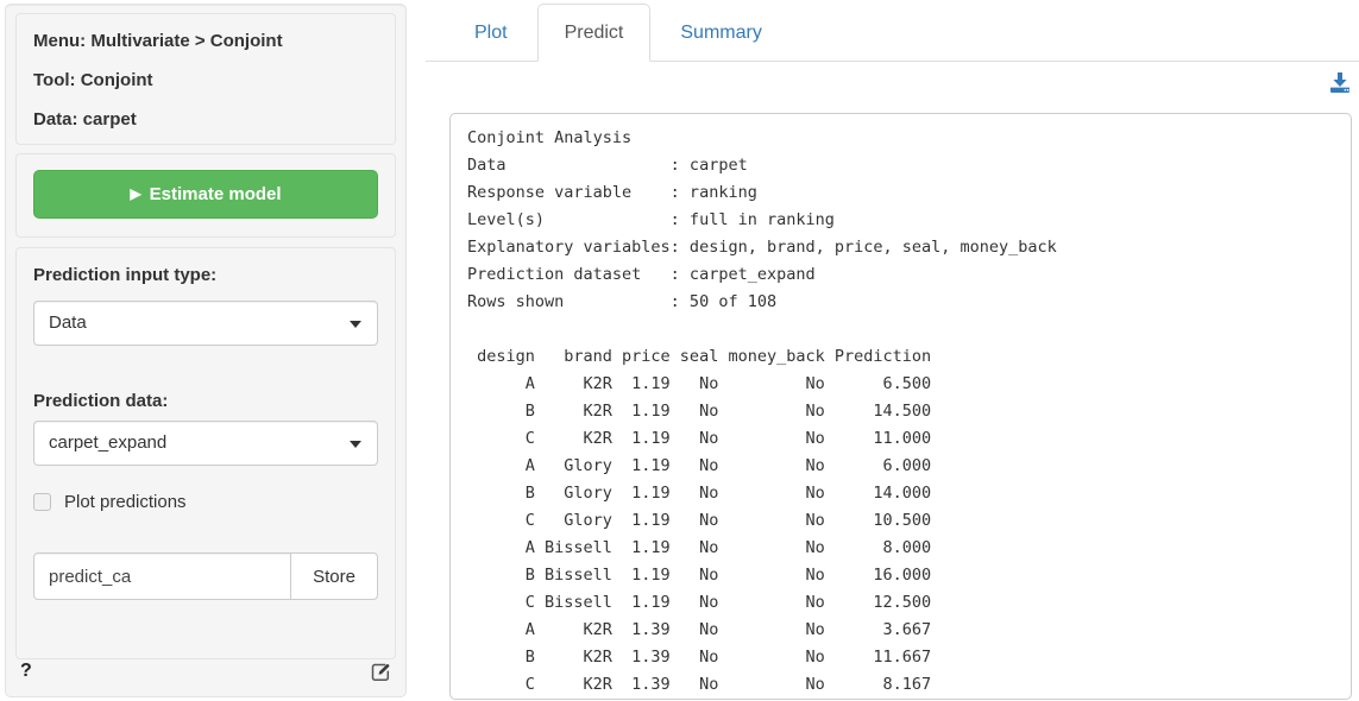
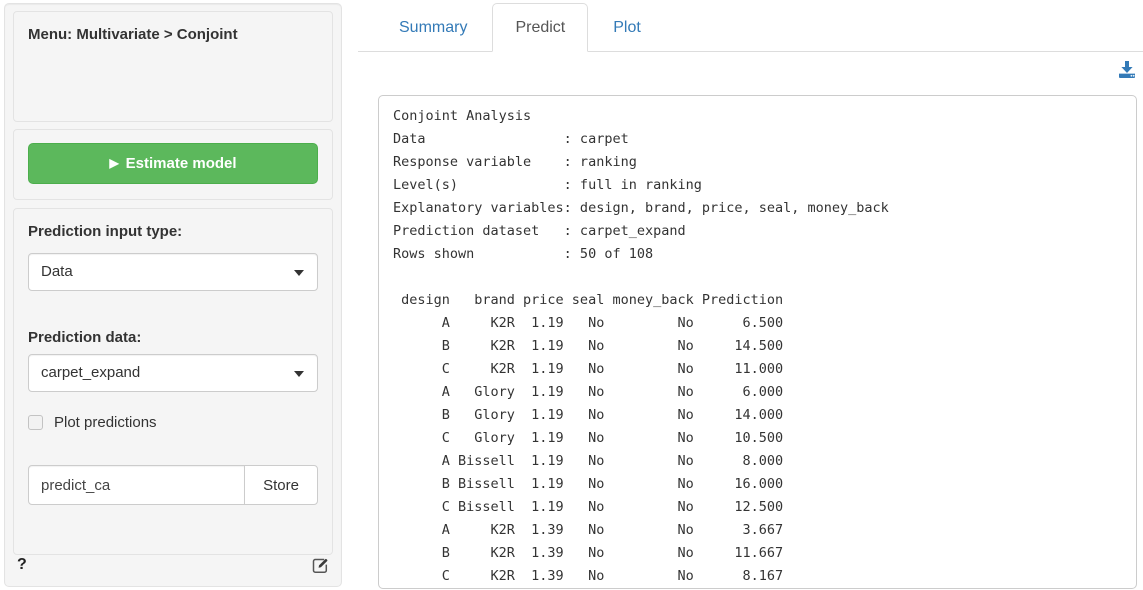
  Menu: Multivariate > Conjoint
- Tool: Conjoint
- Data: carpet
  ▶ Estimate model
  Prediction input type:
  Data
  Prediction data:
  carpet_expand
  Plot predictions
  predict_ca
  Store
  ?
- Plot
+ Summary
  Predict
- Summary
+ Plot
  Conjoint Analysis
  Data : carpet
  Response variable : ranking
  Level(s) : full in ranking
  Explanatory variables: design, brand, price, seal, money_back
  Prediction dataset : carpet_expand
  Rows shown : 50 of 108
  design brand price seal money_back Prediction
  A K2R 1.19 No No 6.500
  B K2R 1.19 No No 14.500
  C K2R 1.19 No No 11.000
  A Glory 1.19 No No 6.000
  B Glory 1.19 No No 14.000
  C Glory 1.19 No No 10.500
  A Bissell 1.19 No No 8.000
  B Bissell 1.19 No No 16.000
  C Bissell 1.19 No No 12.500
  A K2R 1.39 No No 3.667
  B K2R 1.39 No No 11.667
  C K2R 1.39 No No 8.167
